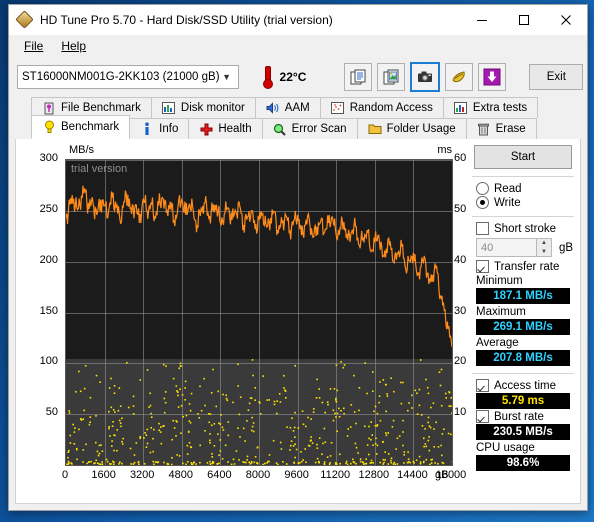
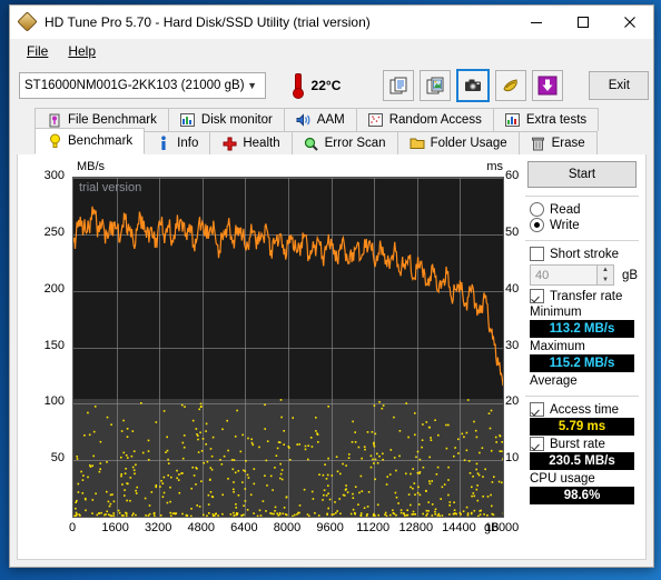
  HD Tune Pro 5.70 - Hard Disk/SSD Utility (trial version)
  File
  Help
  ST16000NM001G-2KK103 (21000 gB)
  ▼
  22°C
  Exit
  File Benchmark
  Disk monitor
  AAM
  Random Access
  Extra tests
  Benchmark
  Info
  Health
  Error Scan
  Folder Usage
  Erase
  MB/s
  ms
  trial version
  300
  250
  200
  150
  100
  50
  60
  50
  40
  30
  20
  10
  0
  1600
  3200
  4800
  6400
  8000
  9600
  11200
  12800
  14400
  16000
  gB
  Start
  Read
  Write
  Short stroke
  40
  gB
  Transfer rate
  Minimum
- 187.1 MB/s
+ 113.2 MB/s
  Maximum
- 269.1 MB/s
+ 115.2 MB/s
  Average
- 207.8 MB/s
  Access time
  5.79 ms
  Burst rate
  230.5 MB/s
  CPU usage
  98.6%
